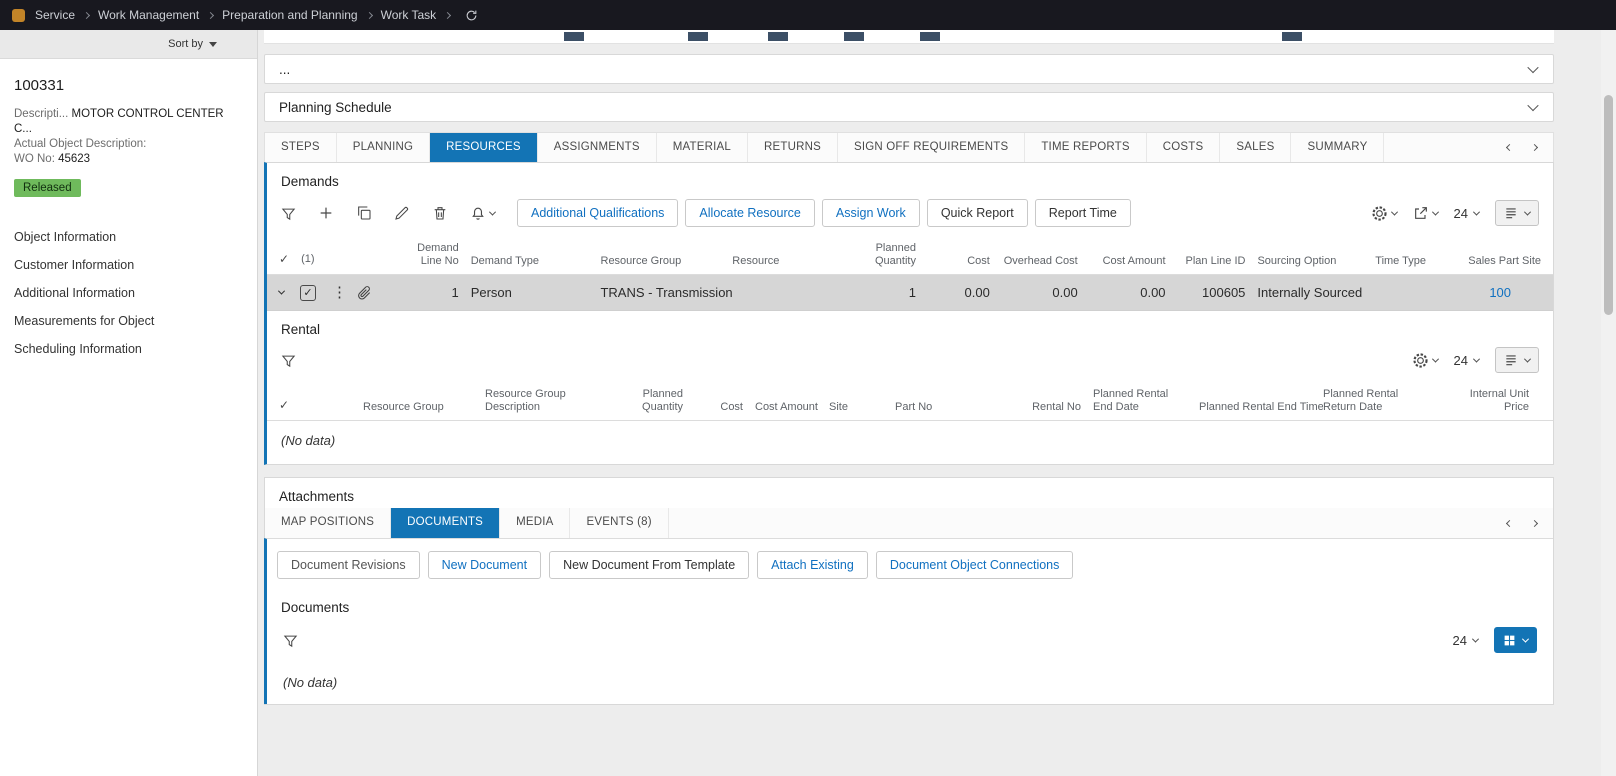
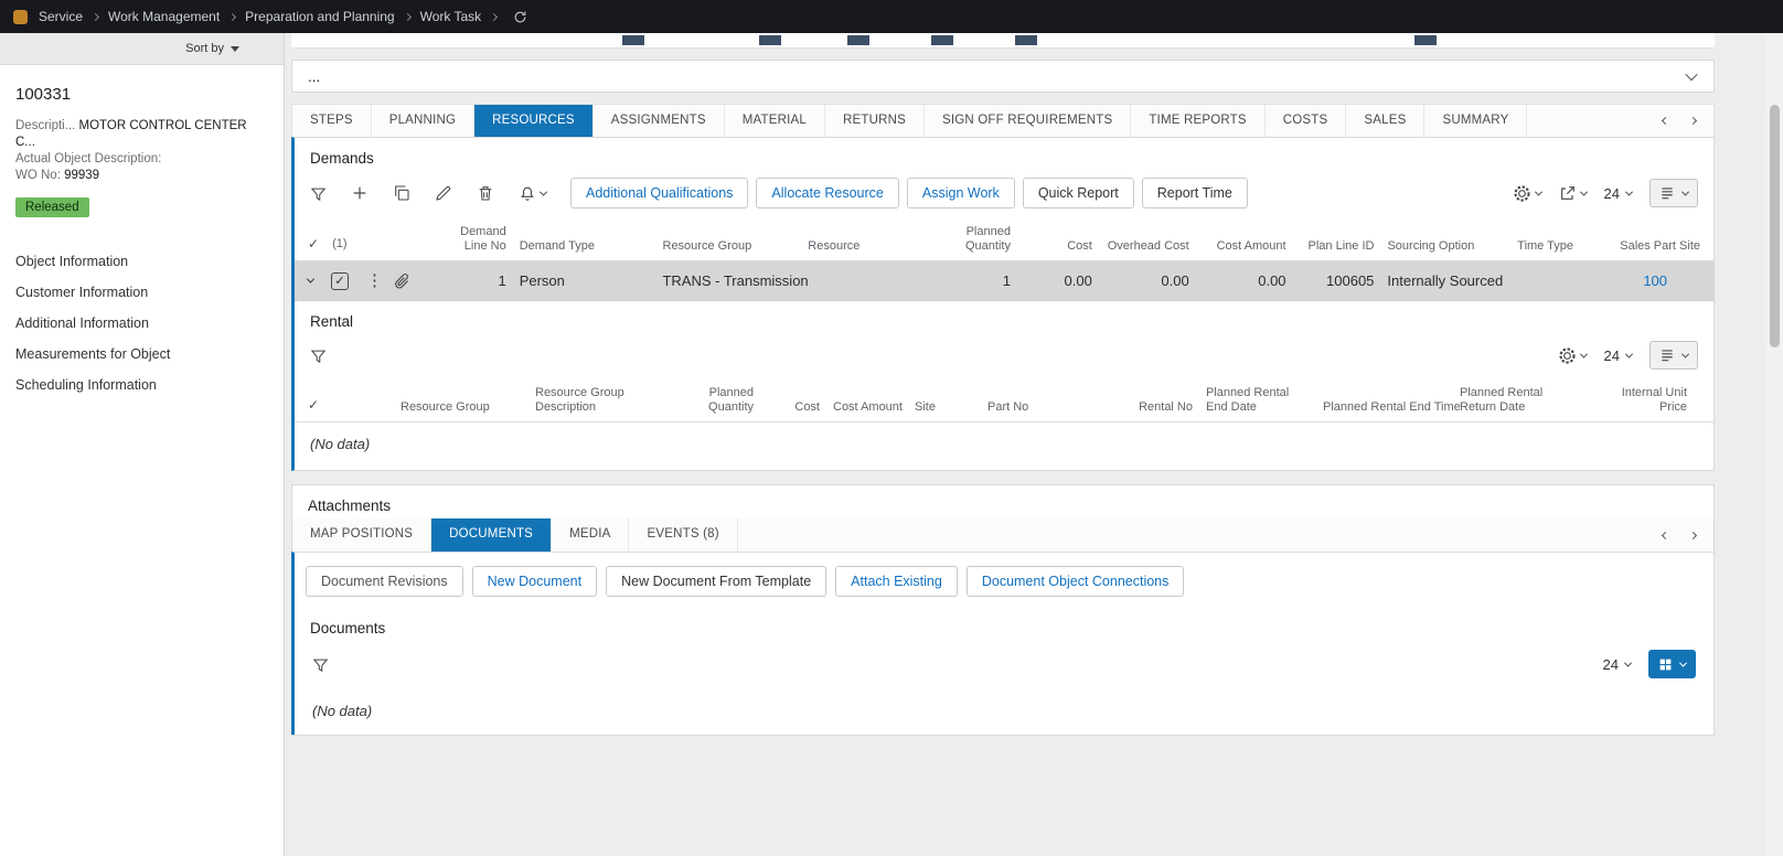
  Service
  Work Management
  Preparation and Planning
  Work Task
  Sort by
  100331
  Descripti... MOTOR CONTROL CENTER C...
  Actual Object Description:
- WO No: 45623
+ WO No: 99939
  Released
  Object Information
  Customer Information
  Additional Information
  Measurements for Object
  Scheduling Information
  ...
- Planning Schedule
  STEPS
  PLANNING
  RESOURCES
  ASSIGNMENTS
  MATERIAL
  RETURNS
  SIGN OFF REQUIREMENTS
  TIME REPORTS
  COSTS
  SALES
  SUMMARY
  Demands
  Additional Qualifications
  Allocate Resource
  Assign Work
  Quick Report
  Report Time
  24
  ✓
  (1)
  Demand Line No
  Demand Type
  Resource Group
  Resource
  Planned Quantity
  Cost
  Overhead Cost
  Cost Amount
  Plan Line ID
  Sourcing Option
  Time Type
  Sales Part Site
  ✓
  ⋮
  1
  Person
  TRANS - Transmission
  1
  0.00
  0.00
  0.00
  100605
  Internally Sourced
  100
  Rental
  24
  ✓
  Resource Group
  Resource Group Description
  Planned Quantity
  Cost
  Cost Amount
  Site
  Part No
  Rental No
  Planned Rental End Date
  Planned Rental End Time
  Planned Rental Return Date
  Internal Unit Price
  (No data)
  Attachments
  MAP POSITIONS
  DOCUMENTS
  MEDIA
  EVENTS (8)
  Document Revisions
  New Document
  New Document From Template
  Attach Existing
  Document Object Connections
  Documents
  24
  (No data)
